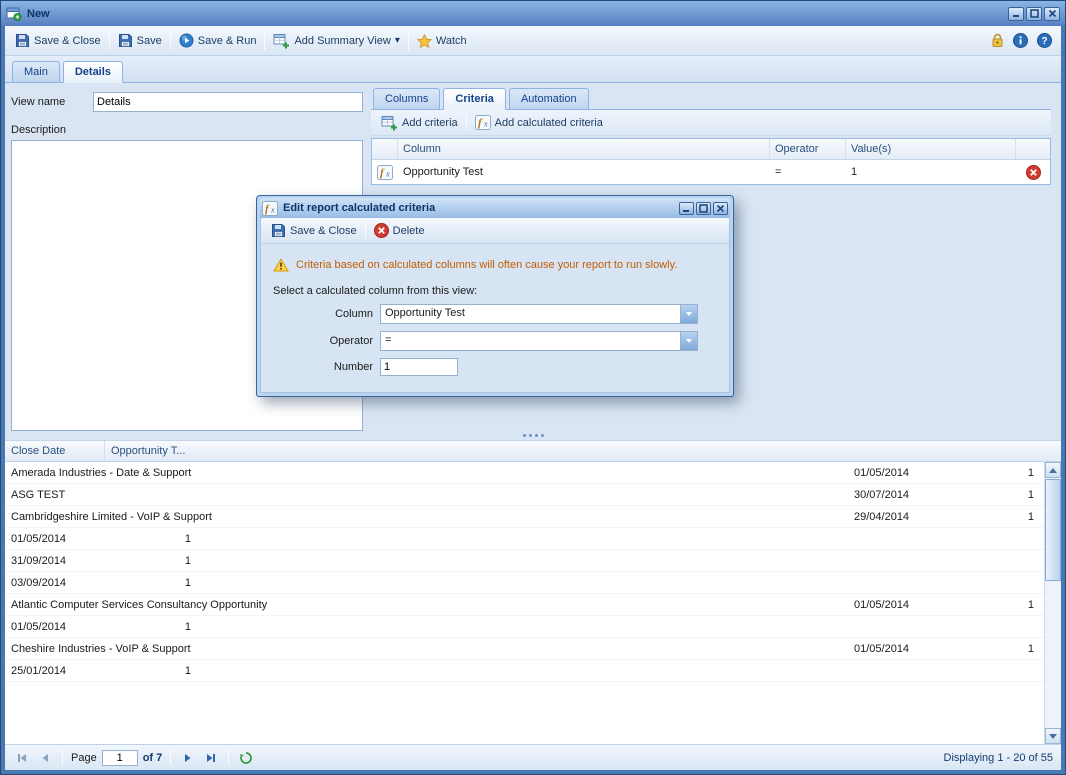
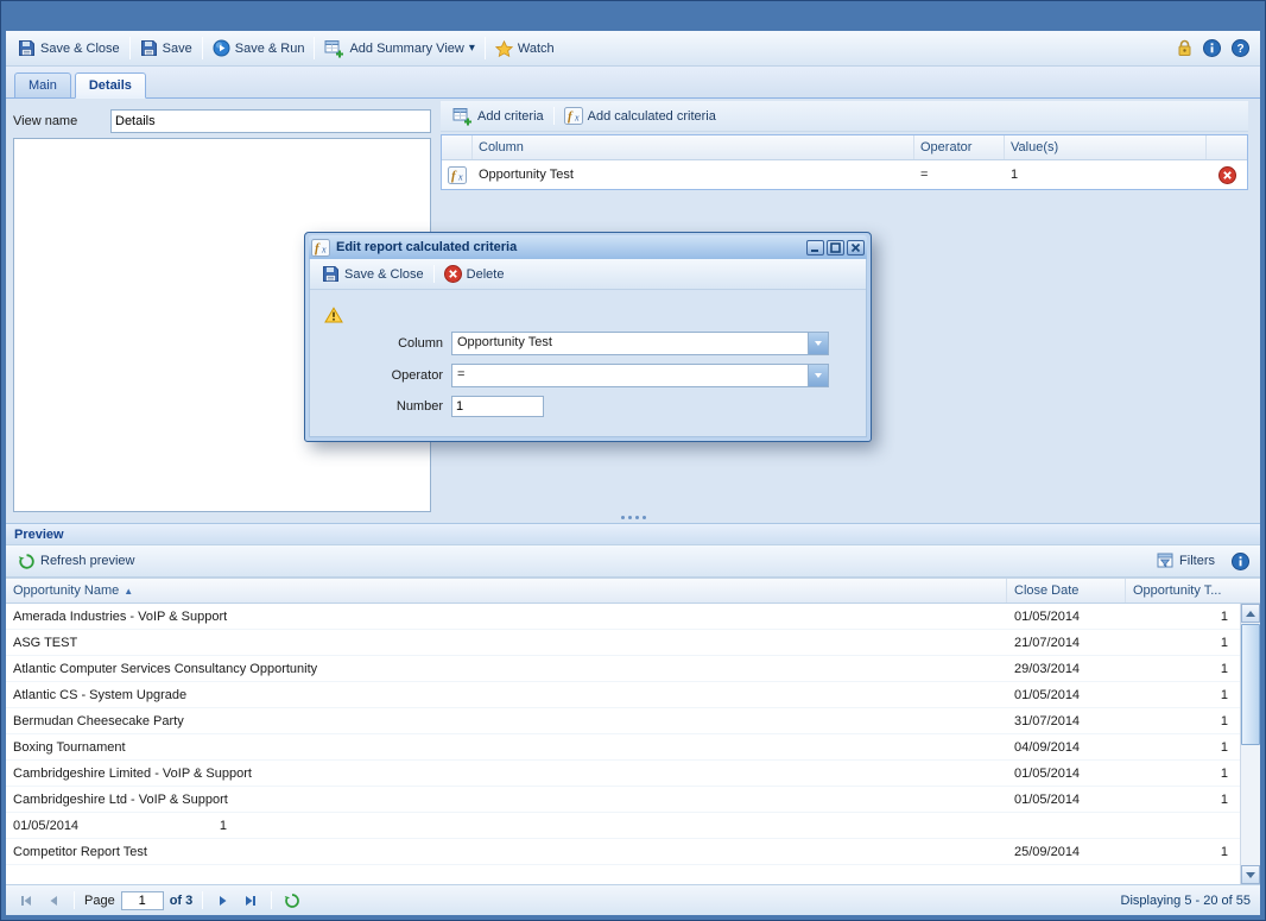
- New
  Save & Close
  Save
  Save & Run
  Add Summary View
  ▾
  Watch
  ?
  Main
  Details
  View name
  Details
- Description
- Columns
- Criteria
- Automation
  Add criteria
  f
  x
  Add calculated criteria
  Column
  Operator
  Value(s)
  f
  x
  Opportunity Test
  =
  1
+ Preview
+ Refresh preview
+ Filters
+ Opportunity Name
+ ▲
  Close Date
  Opportunity T...
- Amerada Industries - Date & Support
+ Amerada Industries - VoIP & Support
  01/05/2014
  1
  ASG TEST
- 30/07/2014
+ 21/07/2014
  1
- Cambridgeshire Limited - VoIP & Support
+ Atlantic Computer Services Consultancy Opportunity
- 29/04/2014
+ 29/03/2014
  1
+ Atlantic CS - System Upgrade
  01/05/2014
  1
+ Bermudan Cheesecake Party
- 31/09/2014
+ 31/07/2014
  1
+ Boxing Tournament
- 03/09/2014
+ 04/09/2014
  1
- Atlantic Computer Services Consultancy Opportunity
+ Cambridgeshire Limited - VoIP & Support
  01/05/2014
  1
+ Cambridgeshire Ltd - VoIP & Support
  01/05/2014
  1
- Cheshire Industries - VoIP & Support
  01/05/2014
  1
+ Competitor Report Test
- 25/01/2014
+ 25/09/2014
  1
  Page
  1
- of 7
+ of 3
- Displaying 1 - 20 of 55
+ Displaying 5 - 20 of 55
  f
  x
  Edit report calculated criteria
  Save & Close
  Delete
- Criteria based on calculated columns will often cause your report to run slowly.
- Select a calculated column from this view:
  Column
  Opportunity Test
  Operator
  =
  Number
  1
